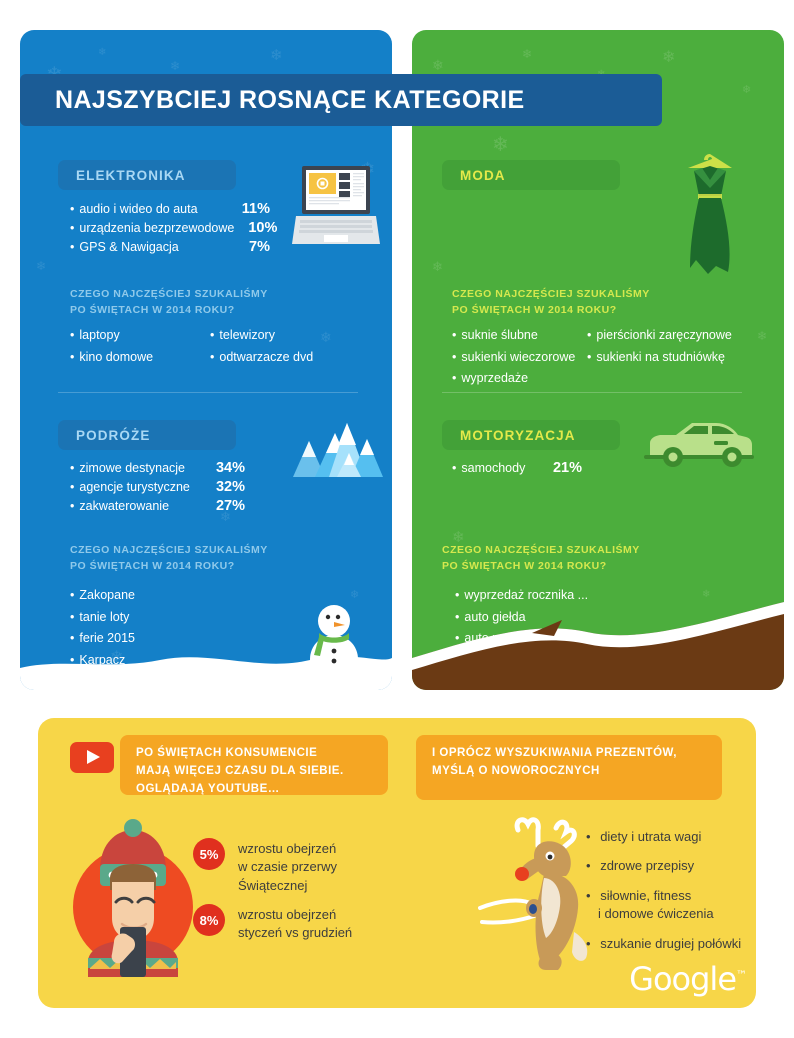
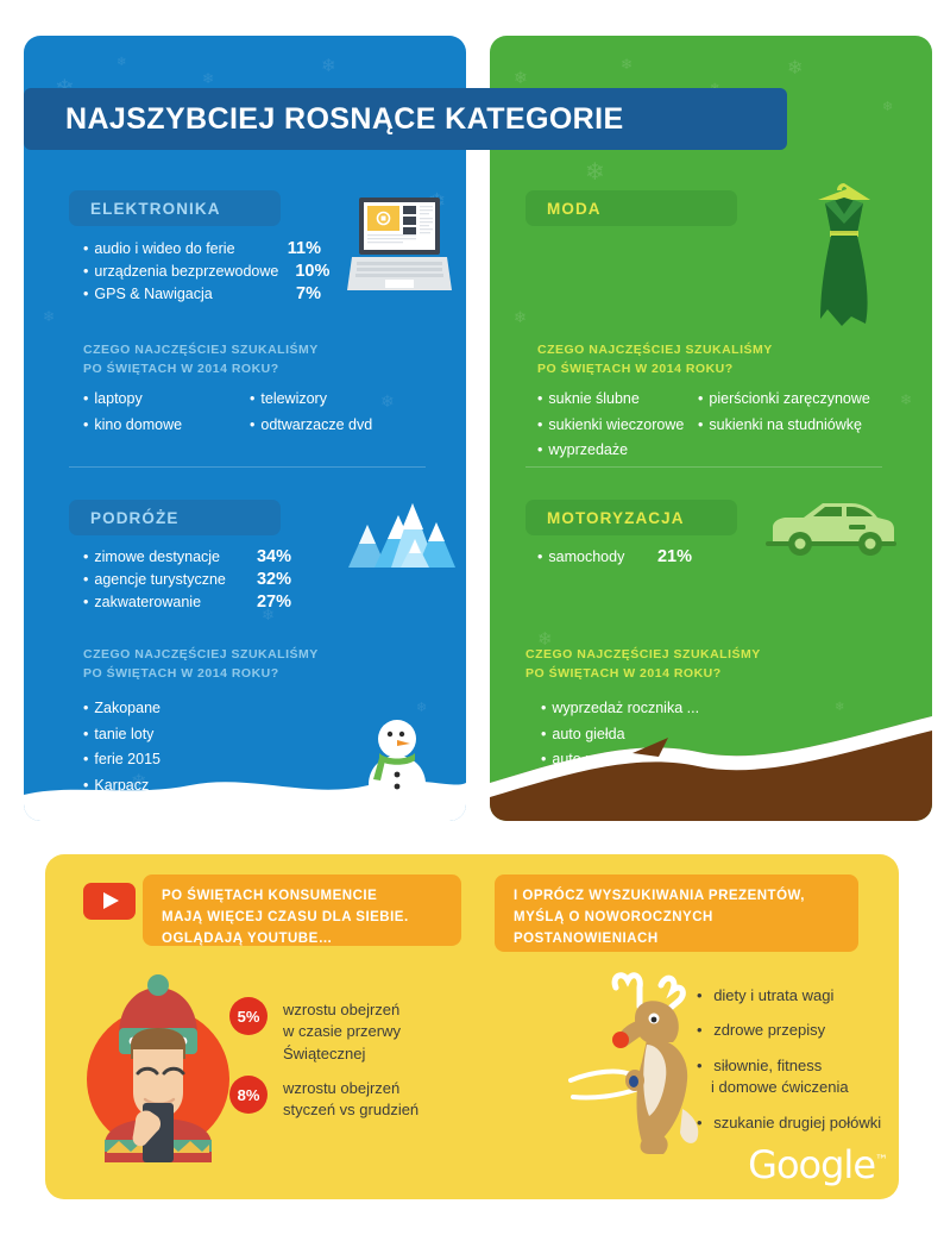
  ❄
  ❄
  ❄
  ❄
  ❄
  ❄
  ❄
  ❄
  ❄
  ❄
  ❄
  ❄
  ❄
  ❄
  NAJSZYBCIEJ ROSNĄCE KATEGORIE
  ELEKTRONIKA
- audio i wideo do auta
+ audio i wideo do ferie
  11%
  urządzenia bezprzewodowe
  10%
  GPS & Nawigacja
  7%
  CZEGO NAJCZĘŚCIEJ SZUKALIŚMY
  PO ŚWIĘTACH W 2014 ROKU?
  laptopy
  kino domowe
  telewizory
  odtwarzacze dvd
  PODRÓŻE
  zimowe destynacje
  34%
  agencje turystyczne
  32%
  zakwaterowanie
  27%
  CZEGO NAJCZĘŚCIEJ SZUKALIŚMY
  PO ŚWIĘTACH W 2014 ROKU?
  Zakopane
  tanie loty
  ferie 2015
  Karpacz
  MODA
  CZEGO NAJCZĘŚCIEJ SZUKALIŚMY
  PO ŚWIĘTACH W 2014 ROKU?
  suknie ślubne
  sukienki wieczorowe
  wyprzedaże
  pierścionki zaręczynowe
  sukienki na studniówkę
  MOTORYZACJA
  samochody
  21%
  CZEGO NAJCZĘŚCIEJ SZUKALIŚMY
  PO ŚWIĘTACH W 2014 ROKU?
  wyprzedaż rocznika ...
  auto giełda
  auto moto
  PO ŚWIĘTACH KONSUMENCIE
  MAJĄ WIĘCEJ CZASU DLA SIEBIE.
  OGLĄDAJĄ YOUTUBE…
  I OPRÓCZ WYSZUKIWANIA PREZENTÓW,
  MYŚLĄ O NOWOROCZNYCH
+ POSTANOWIENIACH
  5%
  wzrostu obejrzeń
  w czasie przerwy
  Świątecznej
  8%
  wzrostu obejrzeń
  styczeń vs grudzień
  diety i utrata wagi
  zdrowe przepisy
  siłownie, fitness
  i domowe ćwiczenia
  szukanie drugiej połówki
  Google™
